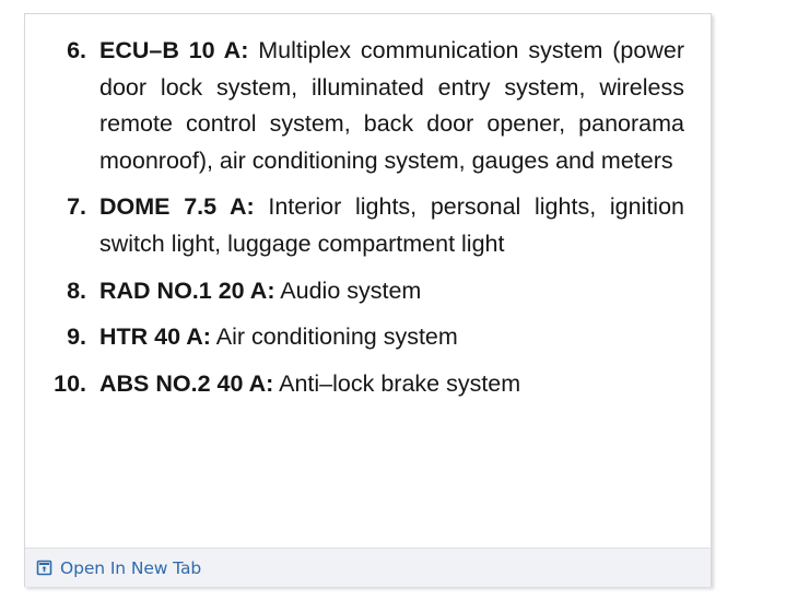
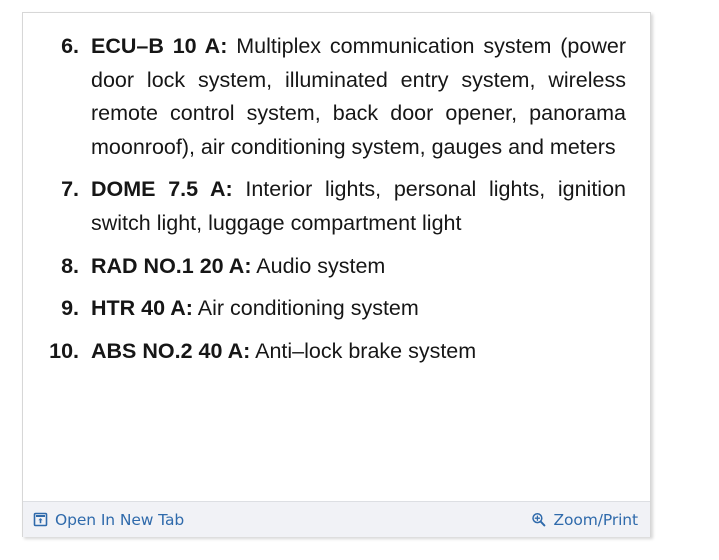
  6.
  ECU–B 10 A: Multiplex communication system (power door lock system, illuminated entry system, wireless remote control system, back door opener, panorama moonroof), air conditioning system, gauges and meters
  7.
  DOME 7.5 A: Interior lights, personal lights, ignition switch light, luggage compartment light
  8.
  RAD NO.1 20 A: Audio system
  9.
  HTR 40 A: Air conditioning system
  10.
  ABS NO.2 40 A: Anti–lock brake system
  Open In New Tab
+ Zoom/Print
